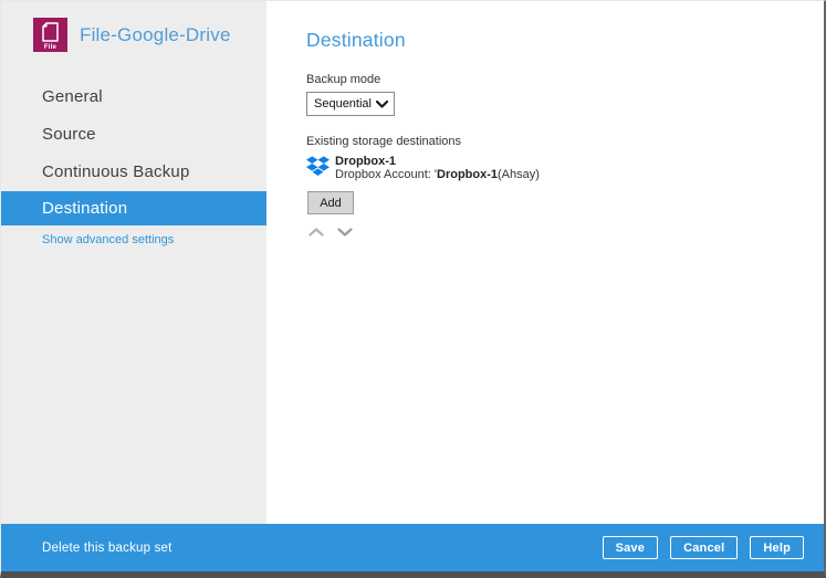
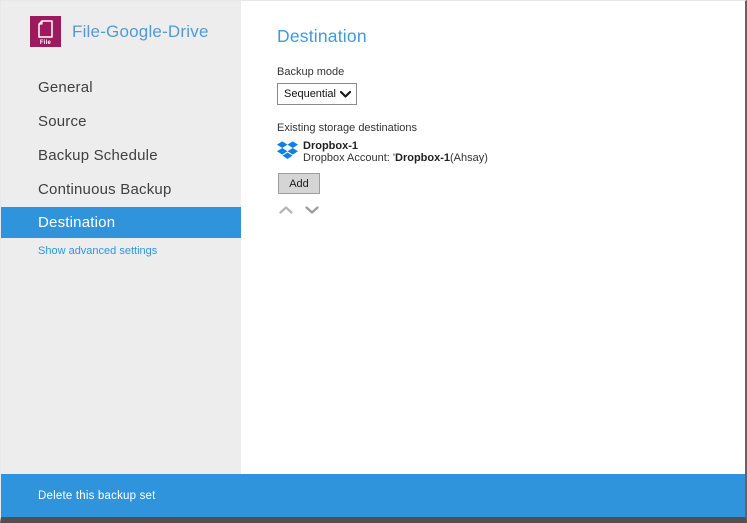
  File-Google-Drive
  General
  Source
+ Backup Schedule
  Continuous Backup
  Destination
  Show advanced settings
  Destination
  Backup mode
  Sequential
  Existing storage destinations
  Dropbox-1
  Dropbox Account: 'Dropbox-1(Ahsay)
  Add
  Delete this backup set
- Save
- Cancel
- Help
